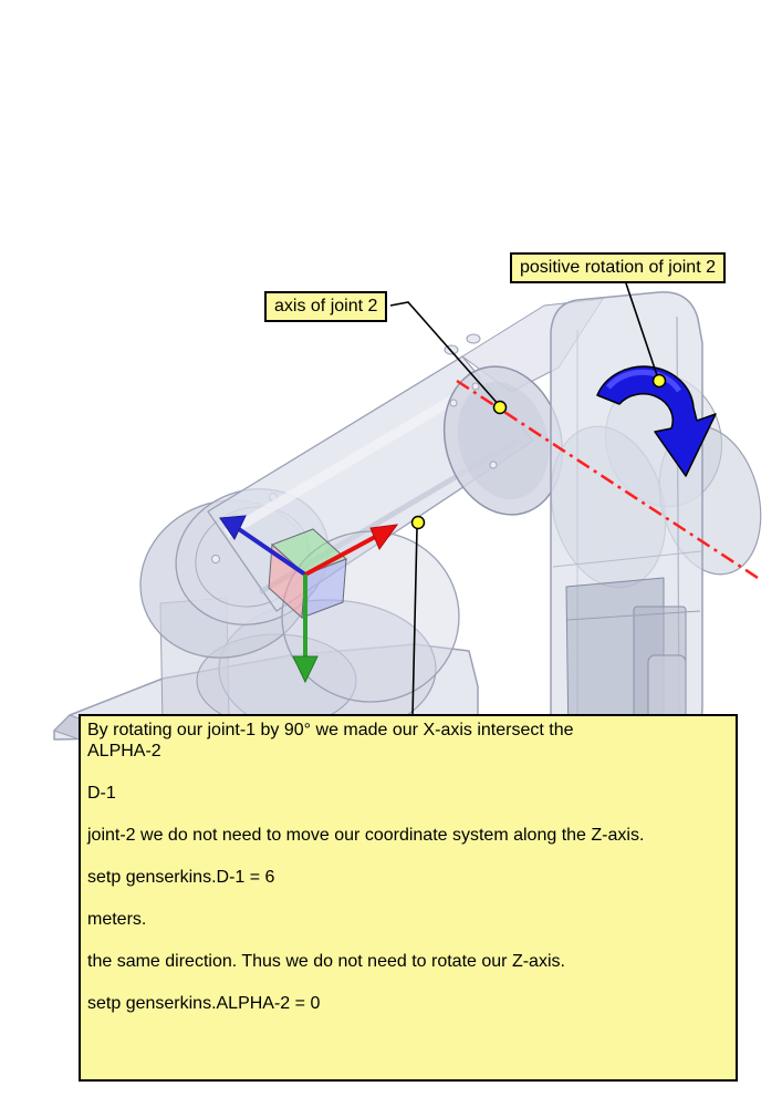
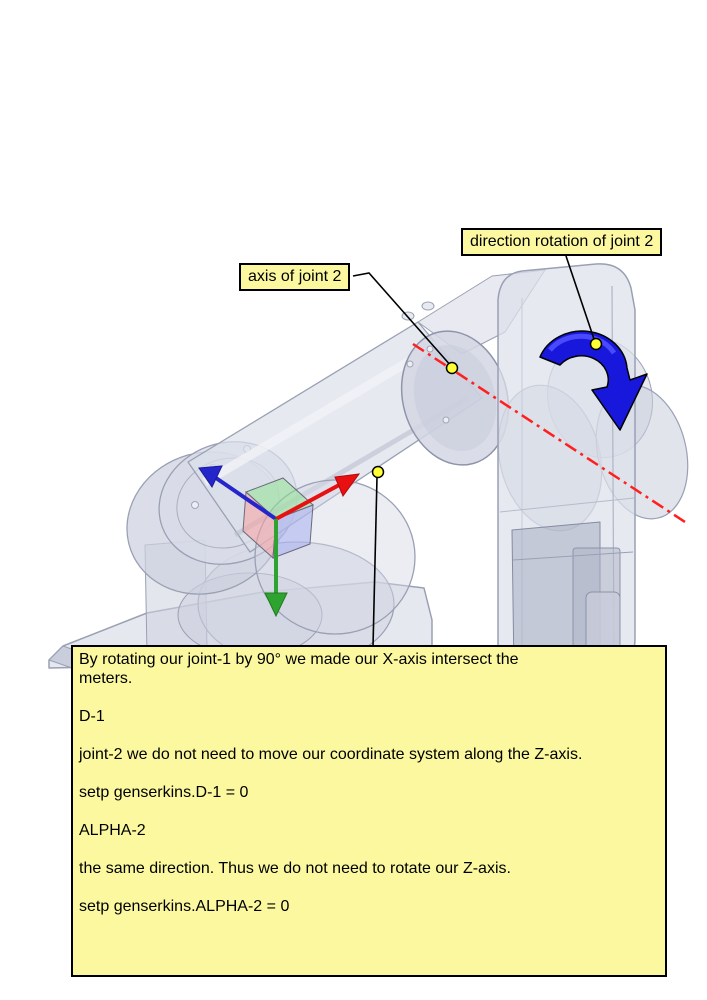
  axis of joint 2
- positive rotation of joint 2
+ direction rotation of joint 2
  By rotating our joint-1 by 90° we made our X-axis intersect the
- ALPHA-2
+ meters.
  D-1
  joint-2 we do not need to move our coordinate system along the Z-axis.
- setp genserkins.D-1 = 6
+ setp genserkins.D-1 = 0
- meters.
+ ALPHA-2
  the same direction. Thus we do not need to rotate our Z-axis.
  setp genserkins.ALPHA-2 = 0
